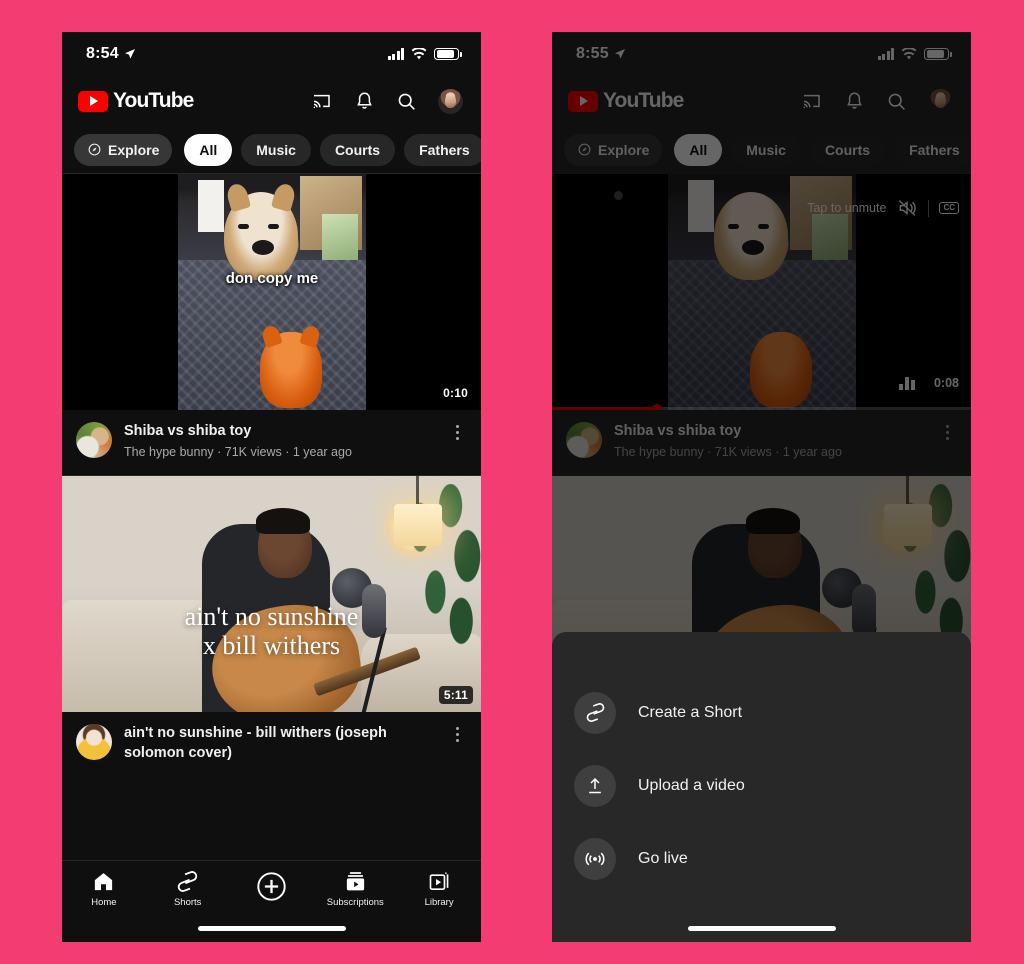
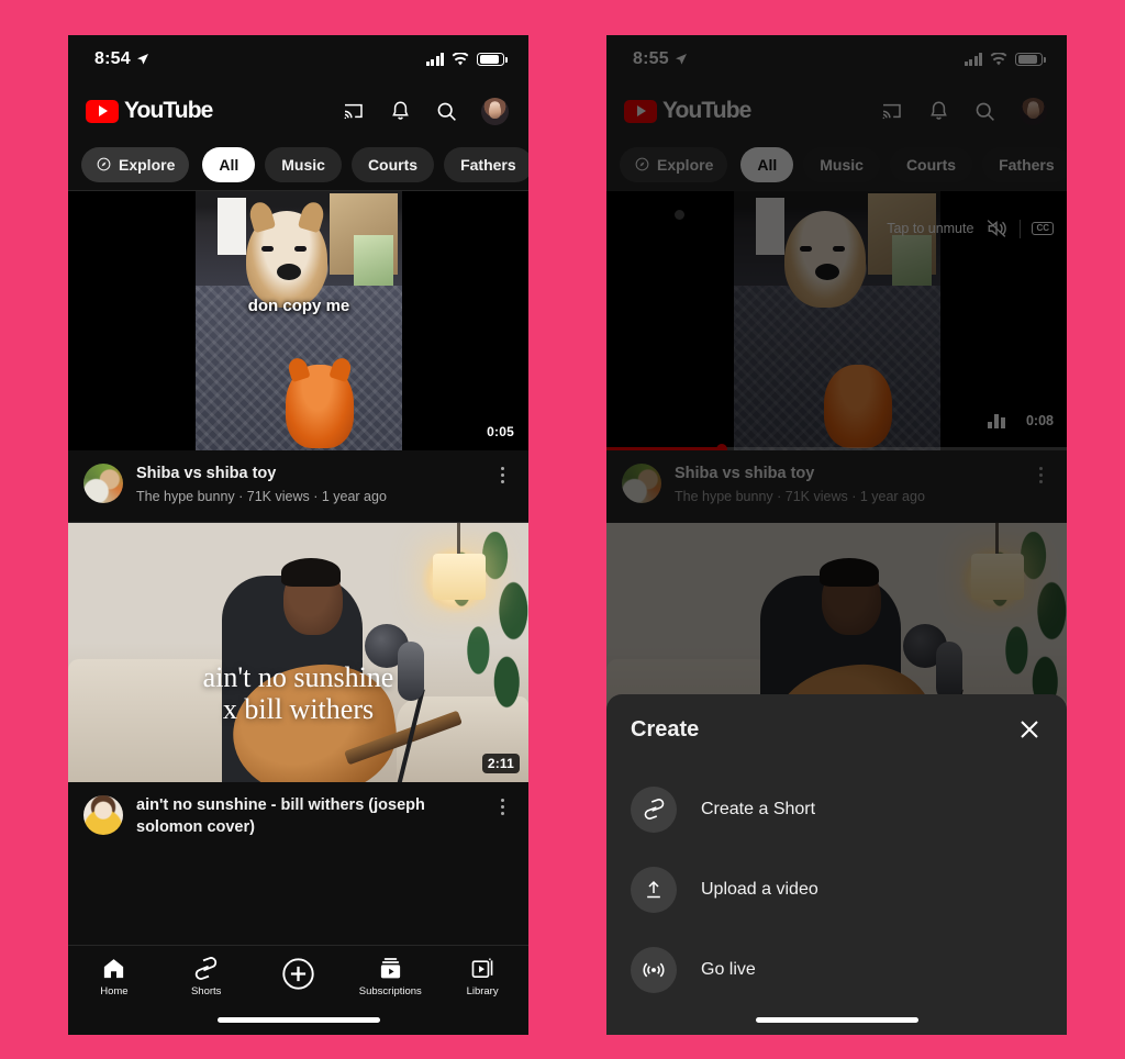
  8:54
  YouTube
  Explore
  All
  Music
  Courts
  Fathers
  don copy me
- 0:10
+ 0:05
  Shiba vs shiba toy
  The hype bunny · 71K views · 1 year ago
  ain't no sunshine
  x bill withers
- 5:11
+ 2:11
  ain't no sunshine - bill withers (joseph solomon cover)
  Home
  Shorts
  Subscriptions
  Library
  8:55
  YouTube
  Explore
  All
  Music
  Courts
  Fathers
  Tap to unmute
  CC
  0:08
  Shiba vs shiba toy
  The hype bunny · 71K views · 1 year ago
+ Create
  Create a Short
  Upload a video
  Go live
